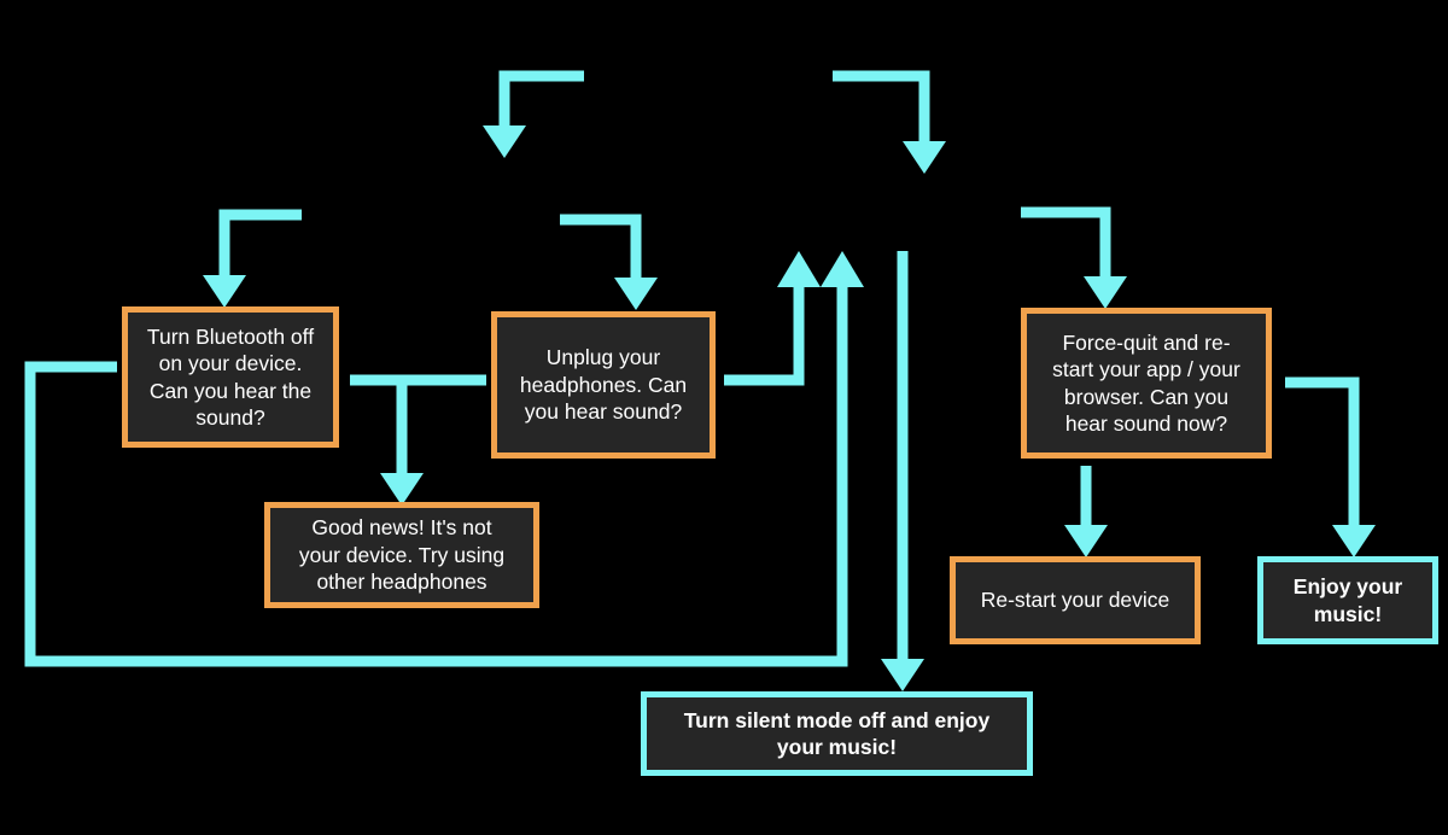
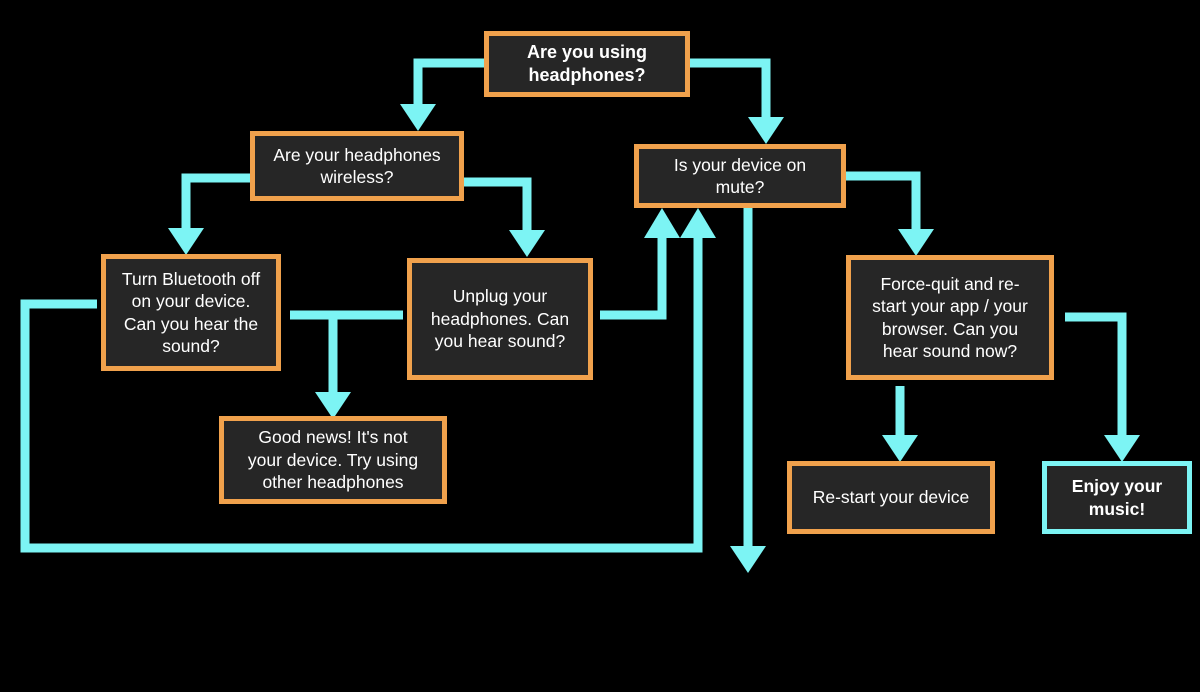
+ Are you using
+ headphones?
+ Are your headphones
+ wireless?
+ Is your device on
+ mute?
  Turn Bluetooth off
  on your device.
  Can you hear the
  sound?
  Unplug your
  headphones. Can
  you hear sound?
  Force-quit and re-
  start your app / your
  browser. Can you
  hear sound now?
  Good news! It's not
  your device. Try using
  other headphones
  Re-start your device
  Enjoy your
  music!
- Turn silent mode off and enjoy
- your music!
